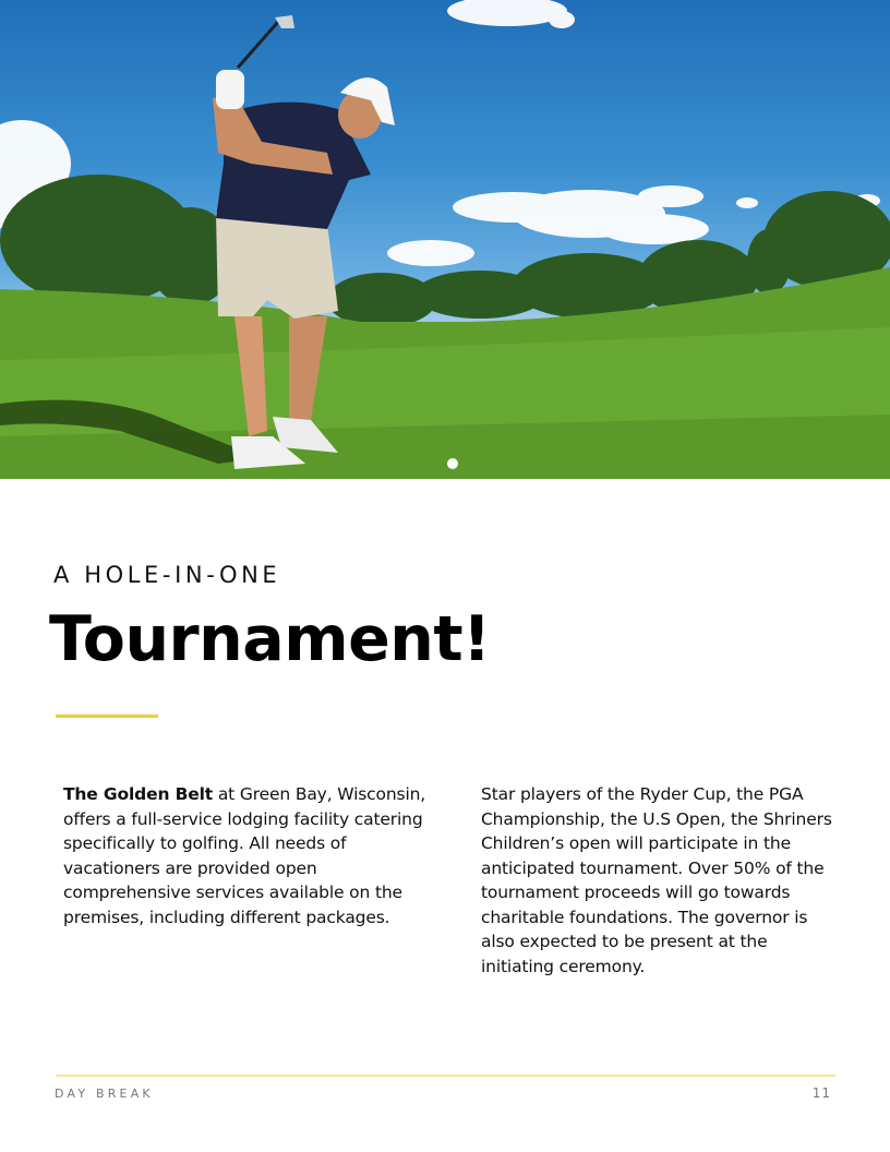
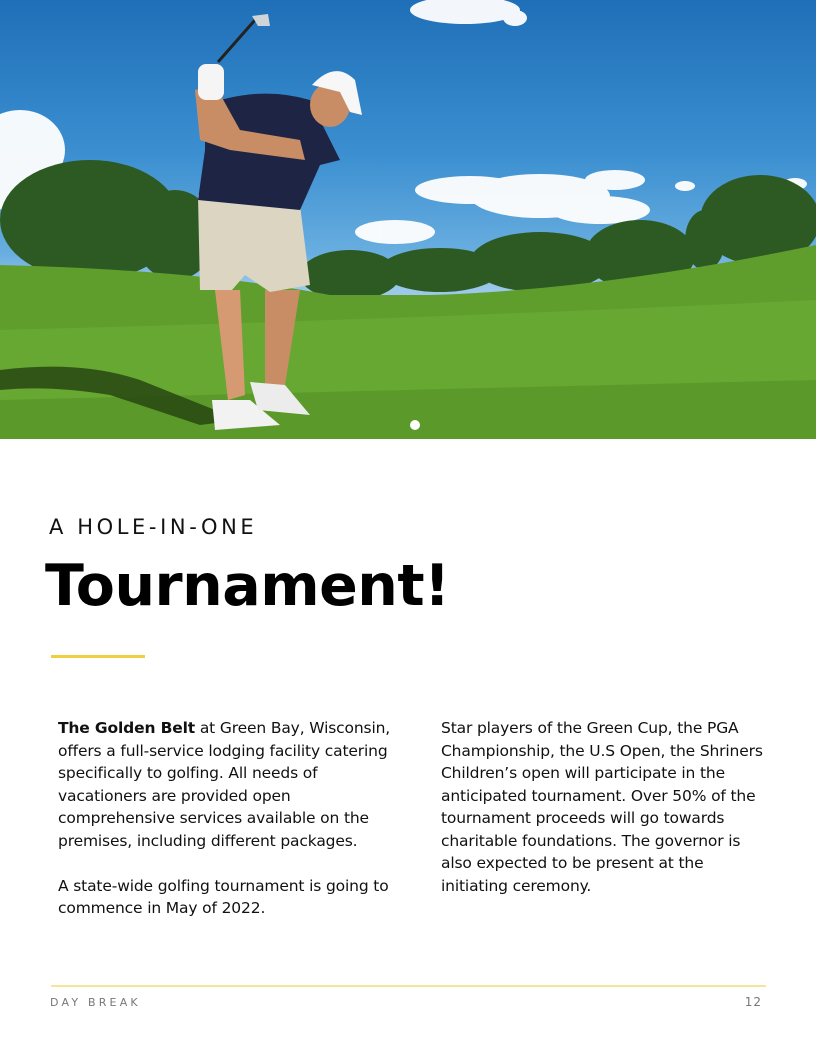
  A HOLE-IN-ONE
  Tournament!
  The Golden Belt at Green Bay, Wisconsin, offers a full-service lodging facility catering specifically to golfing. All needs of vacationers are provided open comprehensive services available on the premises, including different packages.
+ A state-wide golfing tournament is going to commence in May of 2022.
- Star players of the Ryder Cup, the PGA Championship, the U.S Open, the Shriners Children’s open will participate in the anticipated tournament. Over 50% of the tournament proceeds will go towards charitable foundations. The governor is also expected to be present at the initiating ceremony.
+ Star players of the Green Cup, the PGA Championship, the U.S Open, the Shriners Children’s open will participate in the anticipated tournament. Over 50% of the tournament proceeds will go towards charitable foundations. The governor is also expected to be present at the initiating ceremony.
  DAY BREAK
- 11
+ 12
